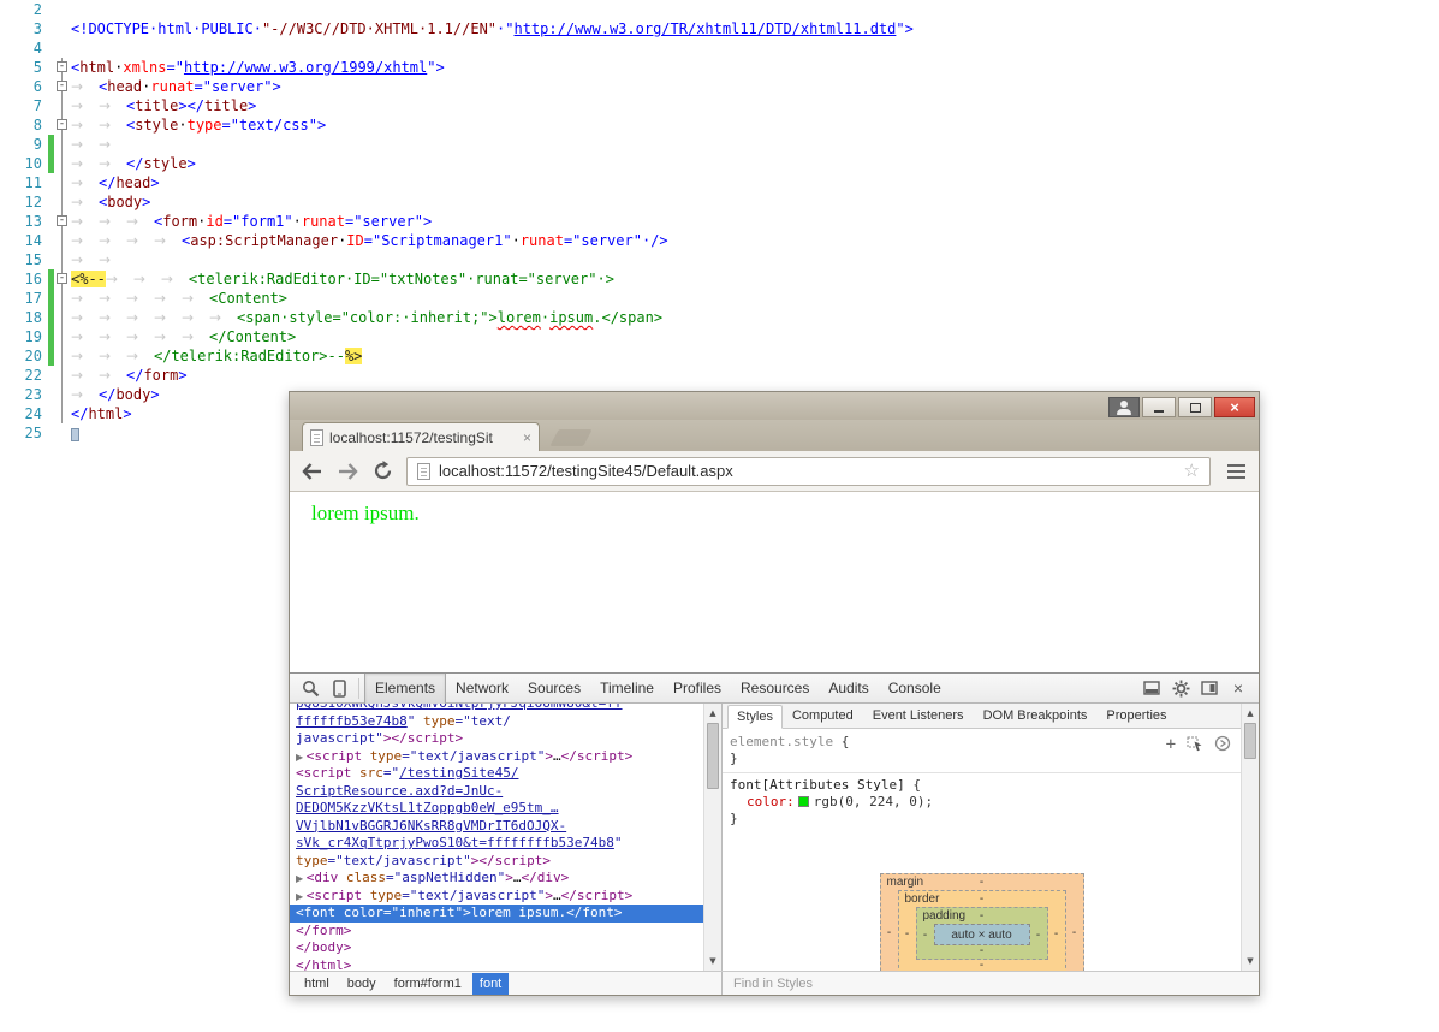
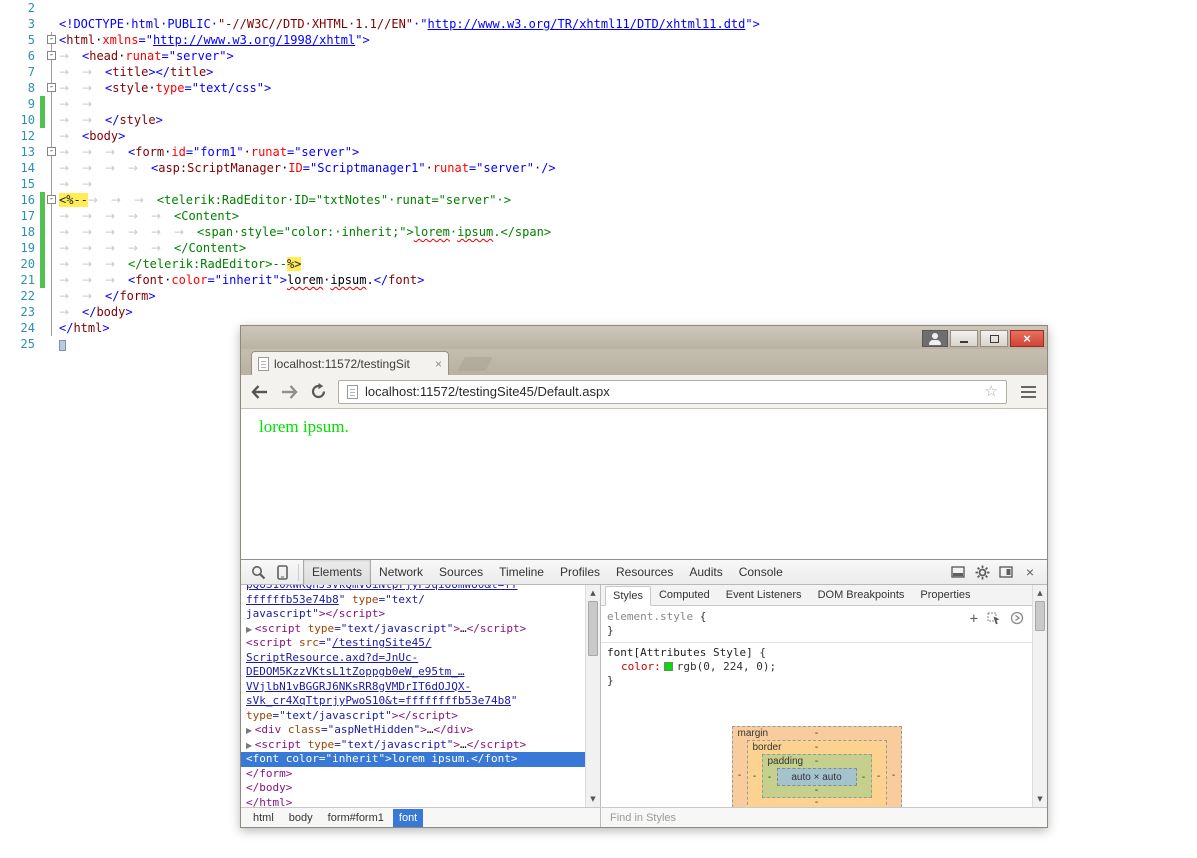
  2
  3
  <!DOCTYPE·html·PUBLIC·"-//W3C//DTD·XHTML·1.1//EN"·"http://www.w3.org/TR/xhtml11/DTD/xhtml11.dtd">
- 4
  5
- <html·xmlns="http://www.w3.org/1999/xhtml">
+ <html·xmlns="http://www.w3.org/1998/xhtml">
  6
  <head·runat="server">
  7
  <title></title>
  8
  <style·type="text/css">
  9
  10
  </style>
- 11
- </head>
  12
  <body>
  13
  <form·id="form1"·runat="server">
  14
  <asp:ScriptManager·ID="Scriptmanager1"·runat="server"·/>
  15
  16
  <%-- <telerik:RadEditor·ID="txtNotes"·runat="server"·>
  17
  <Content>
  18
  <span·style="color:·inherit;">lorem·ipsum.</span>
  19
  </Content>
  20
  </telerik:RadEditor>--%>
+ 21
+ <font·color="inherit">lorem·ipsum.</font>
  22
  </form>
  23
  </body>
  24
  </html>
  25
  localhost:11572/testingSit
  localhost:11572/testingSite45/Default.aspx
  lorem ipsum.
  Elements
  Network
  Sources
  Timeline
  Profiles
  Resources
  Audits
  Console
  pQoS10XWKQhJsVkQmVOiNtprjyFJqiOUmW80&t=ff
  ffffffb53e74b8" type="text/
  javascript"></script>
  ▶ <script type="text/javascript">…</script>
  <script src="/testingSite45/
  ScriptResource.axd?d=JnUc-
  DEDOM5KzzVKtsL1tZoppgb0eW_e95tm_…
  VVjlbN1vBGGRJ6NKsRR8gVMDrIT6dOJQX-
  sVk_cr4XqTtprjyPwoS10&t=ffffffffb53e74b8"
  type="text/javascript"></script>
  ▶ <div class="aspNetHidden">…</div>
  ▶ <script type="text/javascript">…</script>
  <font color="inherit">lorem ipsum.</font>
  </form>
  </body>
  </html>
  Styles
  Computed
  Event Listeners
  DOM Breakpoints
  Properties
  element.style {
  }
  font[Attributes Style] {
  color: rgb(0, 224, 0);
  }
  margin
  -
  -
  border
  -
  -
  padding
  -
  -
  auto × auto
  -
  -
  -
  -
  -
  html
  body
  form#form1
  font
  Find in Styles
